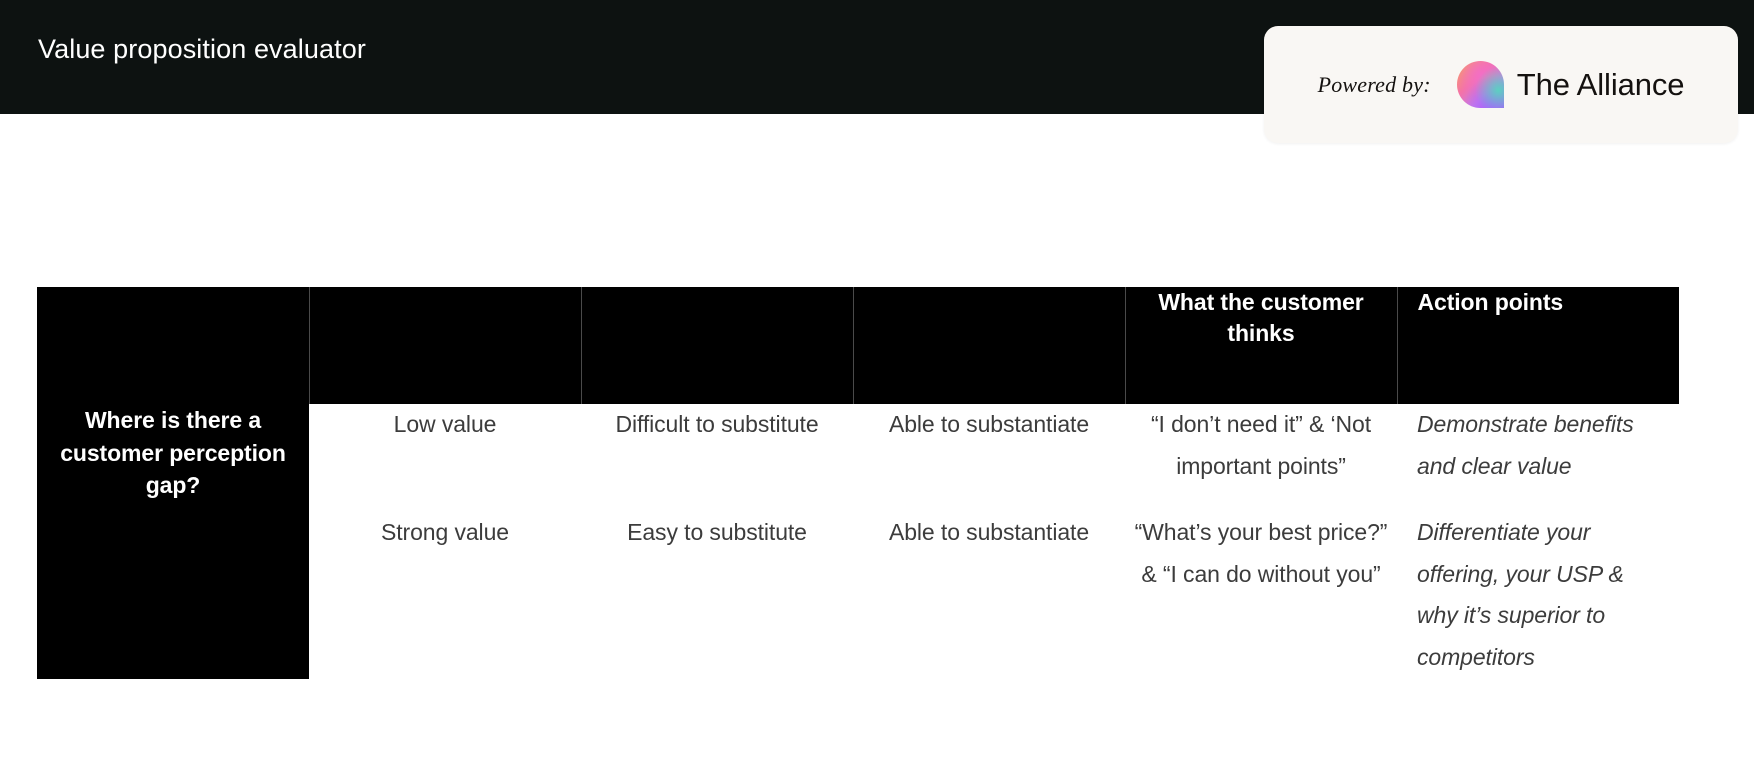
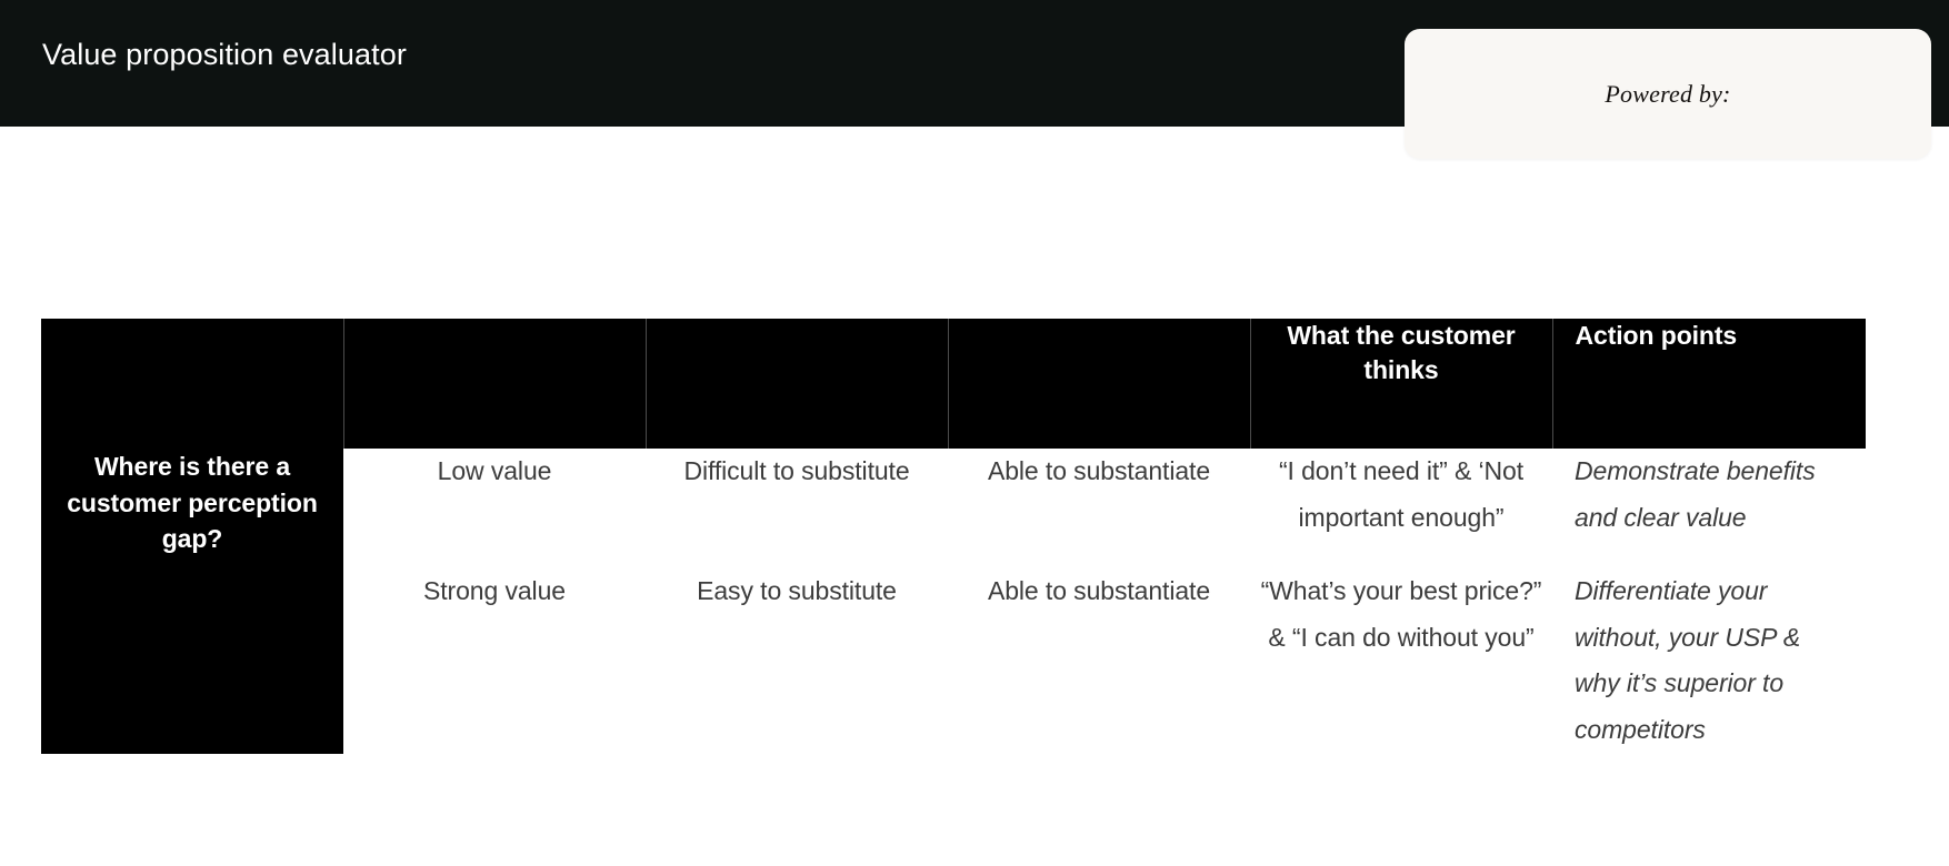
  Value proposition evaluator
  Powered by:
- The Alliance
  				What the customer thinks	Action points
- Where is there a customer perception gap?	Low value	Difficult to substitute	Able to substantiate	“I don’t need it” & ‘Not important points”	Demonstrate benefits and clear value
+ Where is there a customer perception gap?	Low value	Difficult to substitute	Able to substantiate	“I don’t need it” & ‘Not important enough”	Demonstrate benefits and clear value
- Strong value	Easy to substitute	Able to substantiate	“What’s your best price?” & “I can do without you”	Differentiate your offering, your USP & why it’s superior to competitors
+ Strong value	Easy to substitute	Able to substantiate	“What’s your best price?” & “I can do without you”	Differentiate your without, your USP & why it’s superior to competitors
